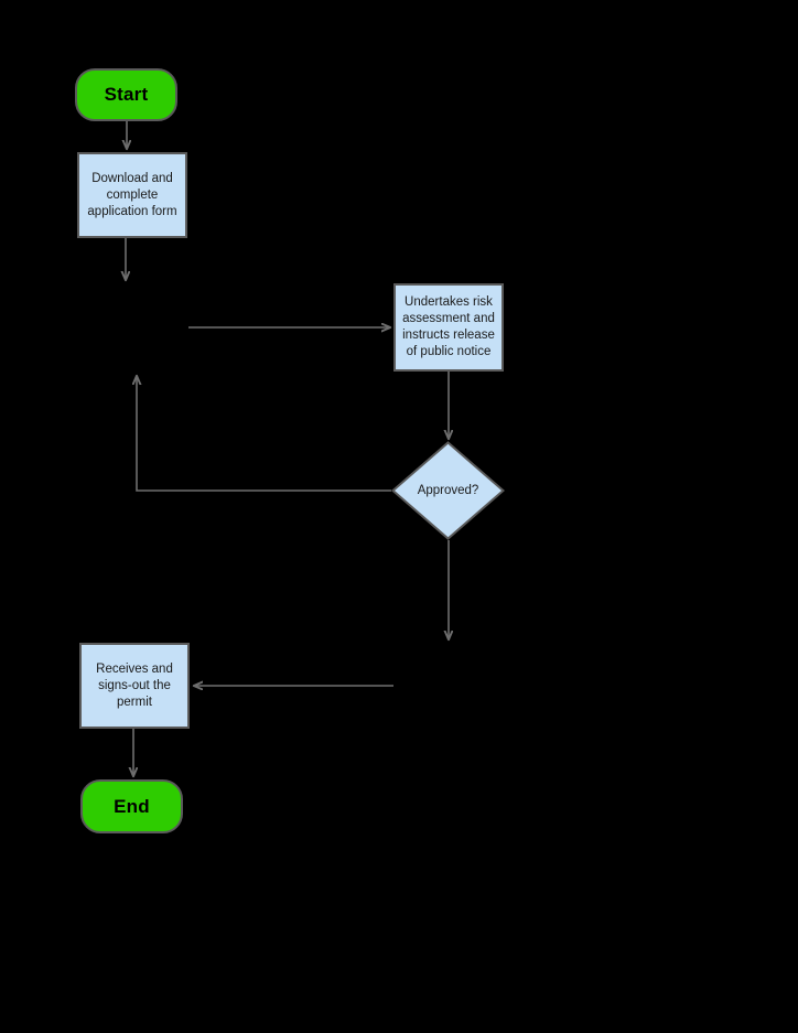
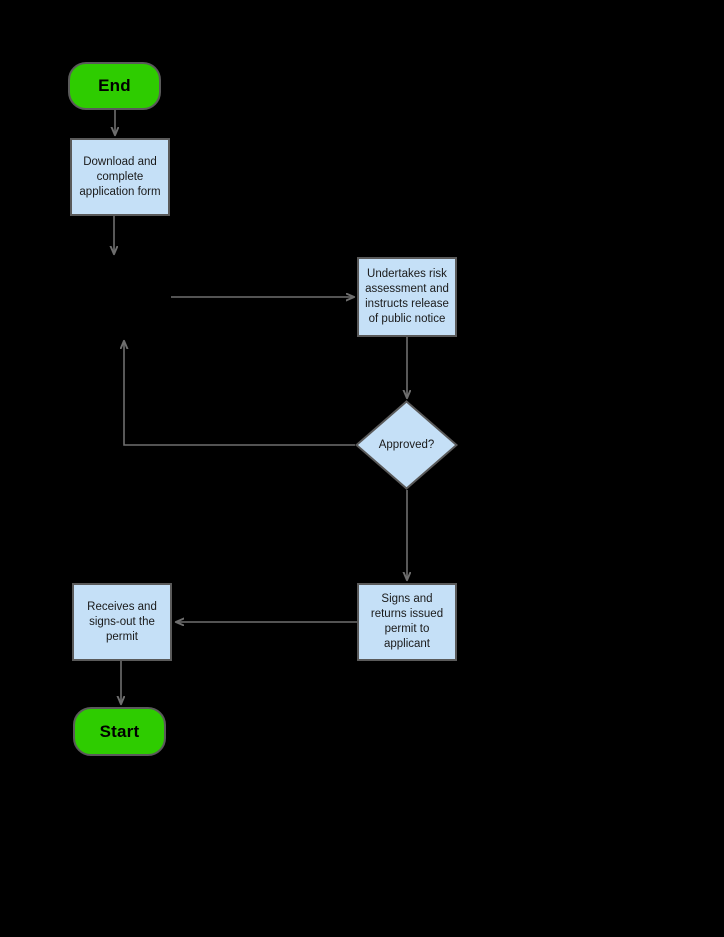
- Start
+ End
  Download and
  complete
  application form
  Undertakes risk
  assessment and
  instructs release
  of public notice
  Approved?
+ Signs and
+ returns issued
+ permit to
+ applicant
  Receives and
  signs-out the
  permit
- End
+ Start
